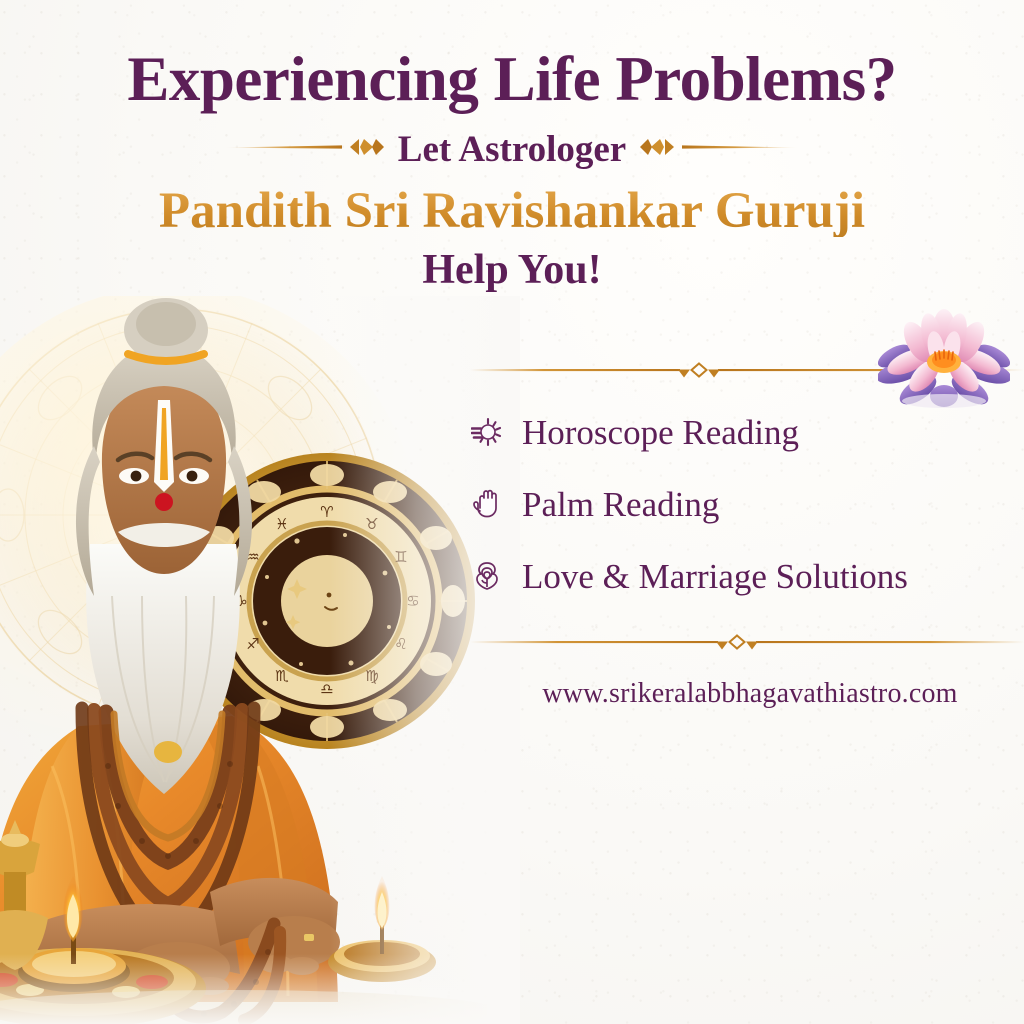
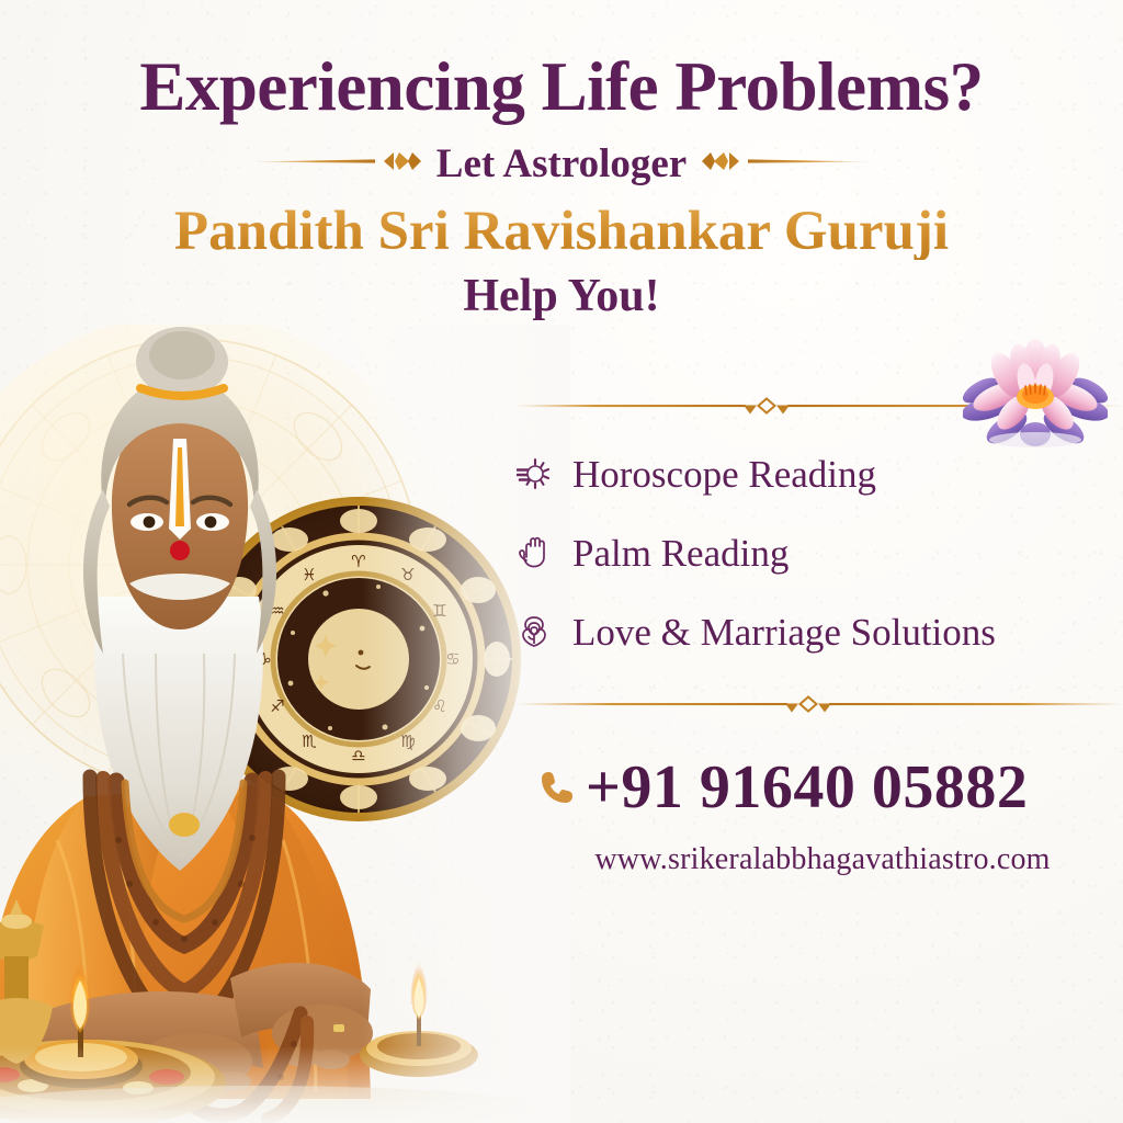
  ♈
  ♎
  ♏
  ♐
  ♑
  ♒
  ♓
  Experiencing Life Problems?
  Let Astrologer
  Pandith Sri Ravishankar Guruji
  Help You!
  Horoscope Reading
  Palm Reading
  Love & Marriage Solutions
+ +91 91640 05882
  www.srikeralabbhagavathiastro.com
